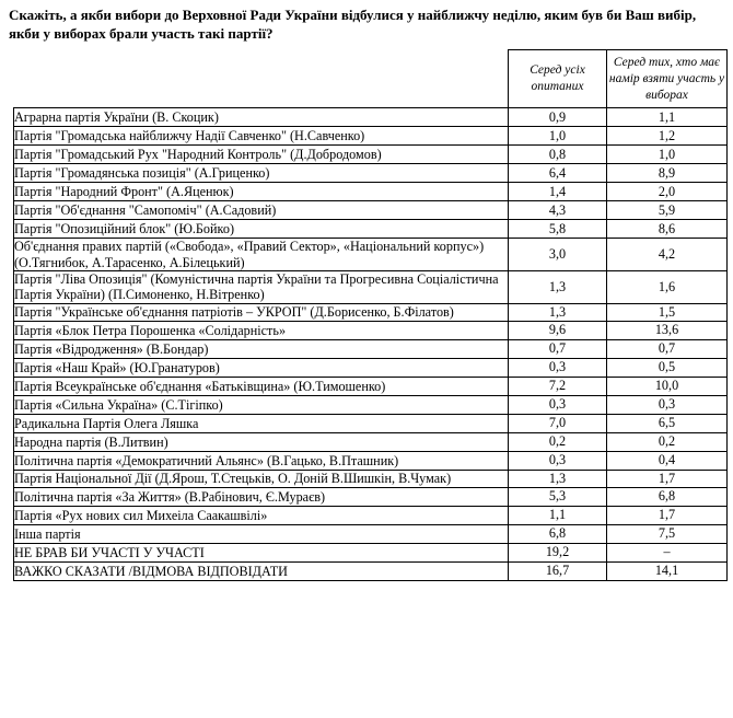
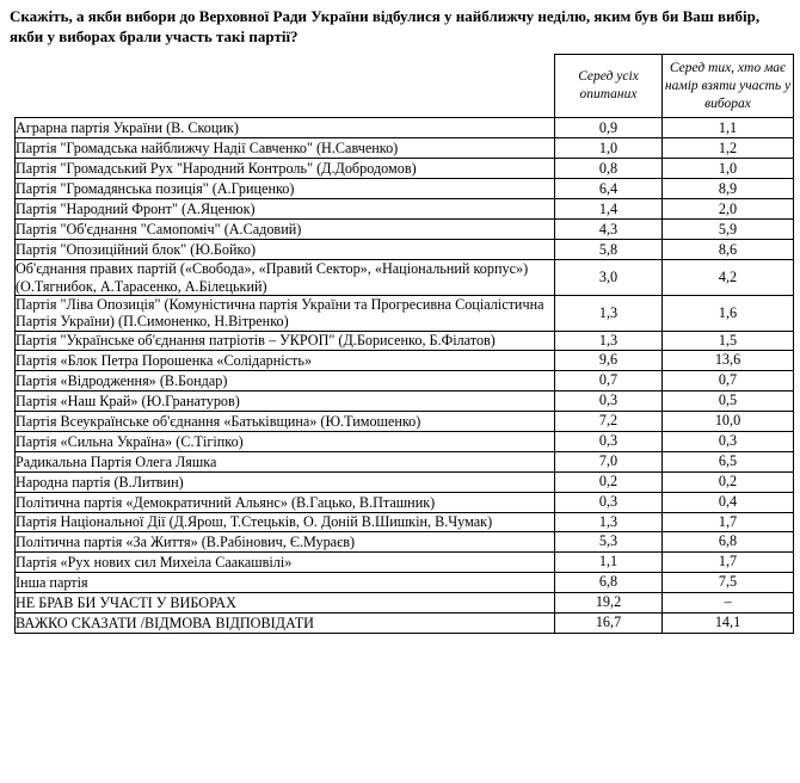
  Скажіть, а якби вибори до Верховної Ради України відбулися у найближчу неділю, яким був би Ваш вибір, якби у виборах брали участь такі партії?
  	Серед усіх опитаних	Серед тих, хто має намір взяти участь у виборах
  Аграрна партія України (В. Скоцик)	0,9	1,1
  Партія "Громадська найближчу Надії Савченко" (Н.Савченко)	1,0	1,2
  Партія "Громадський Рух "Народний Контроль" (Д.Добродомов)	0,8	1,0
  Партія "Громадянська позиція" (А.Гриценко)	6,4	8,9
  Партія "Народний Фронт" (А.Яценюк)	1,4	2,0
  Партія "Об'єднання "Самопоміч" (А.Садовий)	4,3	5,9
  Партія "Опозиційний блок" (Ю.Бойко)	5,8	8,6
  Об'єднання правих партій («Свобода», «Правий Сектор», «Національний корпус») (О.Тягнибок, А.Тарасенко, А.Білецький)	3,0	4,2
  Партія "Ліва Опозиція" (Комуністична партія України та Прогресивна Соціалістична Партія України) (П.Симоненко, Н.Вітренко)	1,3	1,6
  Партія "Українське об'єднання патріотів – УКРОП" (Д.Борисенко, Б.Філатов)	1,3	1,5
  Партія «Блок Петра Порошенка «Солідарність»	9,6	13,6
  Партія «Відродження» (В.Бондар)	0,7	0,7
  Партія «Наш Край» (Ю.Гранатуров)	0,3	0,5
  Партія Всеукраїнське об'єднання «Батьківщина» (Ю.Тимошенко)	7,2	10,0
  Партія «Сильна Україна» (С.Тігіпко)	0,3	0,3
  Радикальна Партія Олега Ляшка	7,0	6,5
  Народна партія (В.Литвин)	0,2	0,2
  Політична партія «Демократичний Альянс» (В.Гацько, В.Пташник)	0,3	0,4
  Партія Національної Дії (Д.Ярош, Т.Стецьків, О. Доній В.Шишкін, В.Чумак)	1,3	1,7
  Політична партія «За Життя» (В.Рабінович, Є.Мураєв)	5,3	6,8
  Партія «Рух нових сил Михеіла Саакашвілі»	1,1	1,7
  Інша партія	6,8	7,5
- НЕ БРАВ БИ УЧАСТІ У УЧАСТІ	19,2	–
+ НЕ БРАВ БИ УЧАСТІ У ВИБОРАХ	19,2	–
  ВАЖКО СКАЗАТИ /ВІДМОВА ВІДПОВІДАТИ	16,7	14,1
